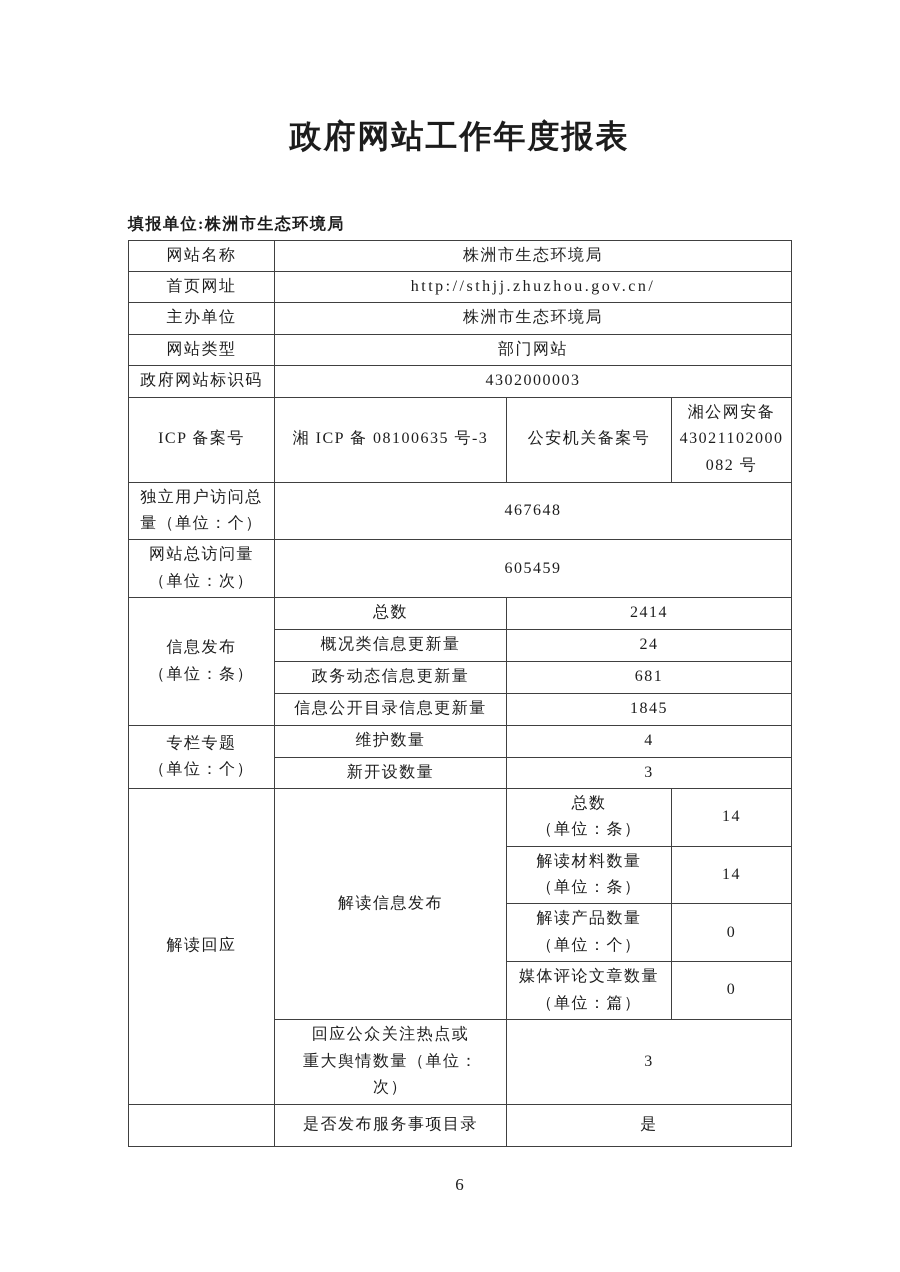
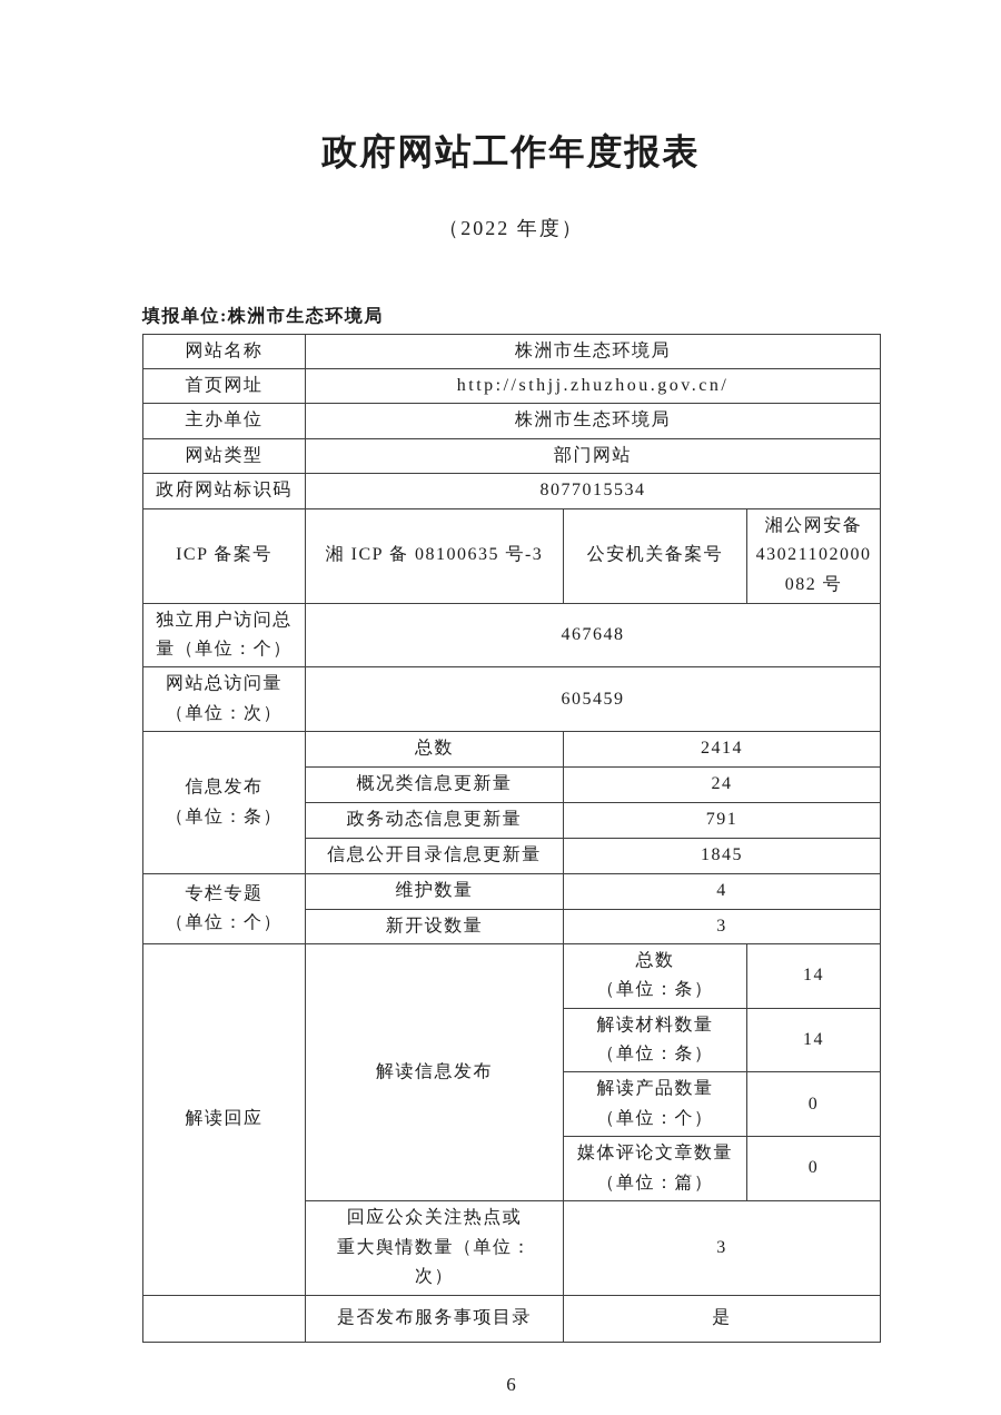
  政府网站工作年度报表
+ （2022 年度）
  填报单位:株洲市生态环境局
  网站名称	株洲市生态环境局
  首页网址	http://sthjj.zhuzhou.gov.cn/
  主办单位	株洲市生态环境局
  网站类型	部门网站
- 政府网站标识码	4302000003
+ 政府网站标识码	8077015534
  ICP 备案号	湘 ICP 备 08100635 号-3	公安机关备案号	湘公网安备 43021102000 082 号
  独立用户访问总 量（单位：个）	467648
  网站总访问量 （单位：次）	605459
  信息发布 （单位：条）	总数	2414
  概况类信息更新量	24
- 政务动态信息更新量	681
+ 政务动态信息更新量	791
  信息公开目录信息更新量	1845
  专栏专题 （单位：个）	维护数量	4
  新开设数量	3
  解读回应	解读信息发布	总数 （单位：条）	14
  解读材料数量 （单位：条）	14
  解读产品数量 （单位：个）	0
  媒体评论文章数量 （单位：篇）	0
  回应公众关注热点或 重大舆情数量（单位： 次）	3
  	是否发布服务事项目录	是
  6
